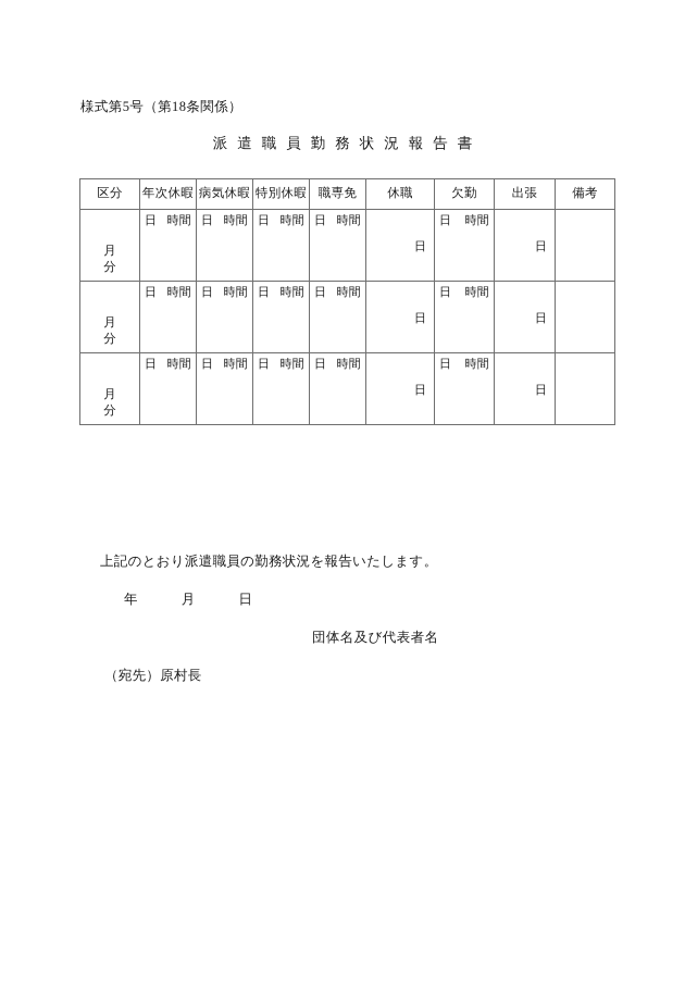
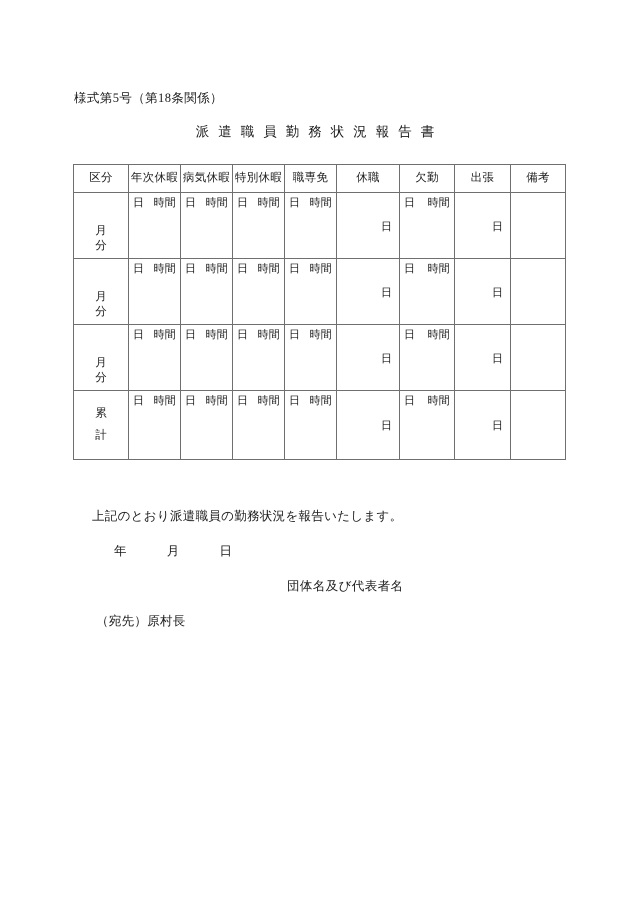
  様式第5号（第18条関係）
  派遣職員勤務状況報告書
  区分	年次休暇	病気休暇	特別休暇	職専免	休職	欠勤	出張	備考
  月 分	日 時間	日 時間	日 時間	日 時間	日	日 時間	日
  月 分	日 時間	日 時間	日 時間	日 時間	日	日 時間	日
  月 分	日 時間	日 時間	日 時間	日 時間	日	日 時間	日
+ 累 計	日 時間	日 時間	日 時間	日 時間	日	日 時間	日
  上記のとおり派遣職員の勤務状況を報告いたします。
  年 月 日
  団体名及び代表者名
  （宛先）原村長
